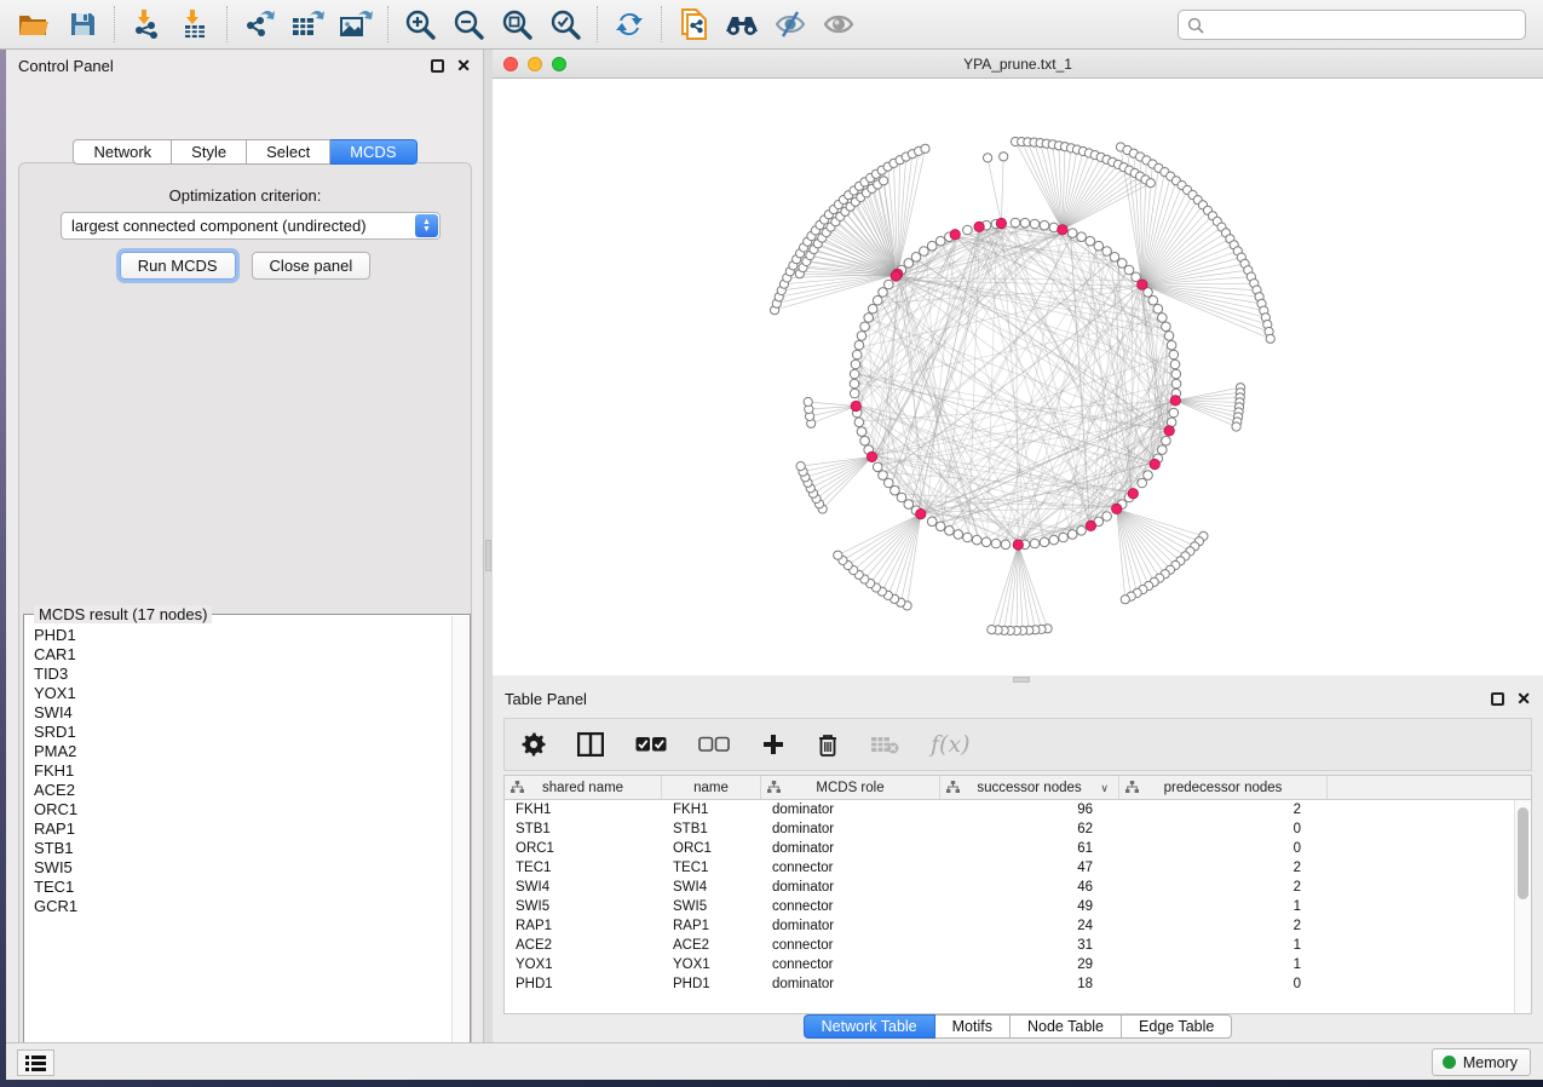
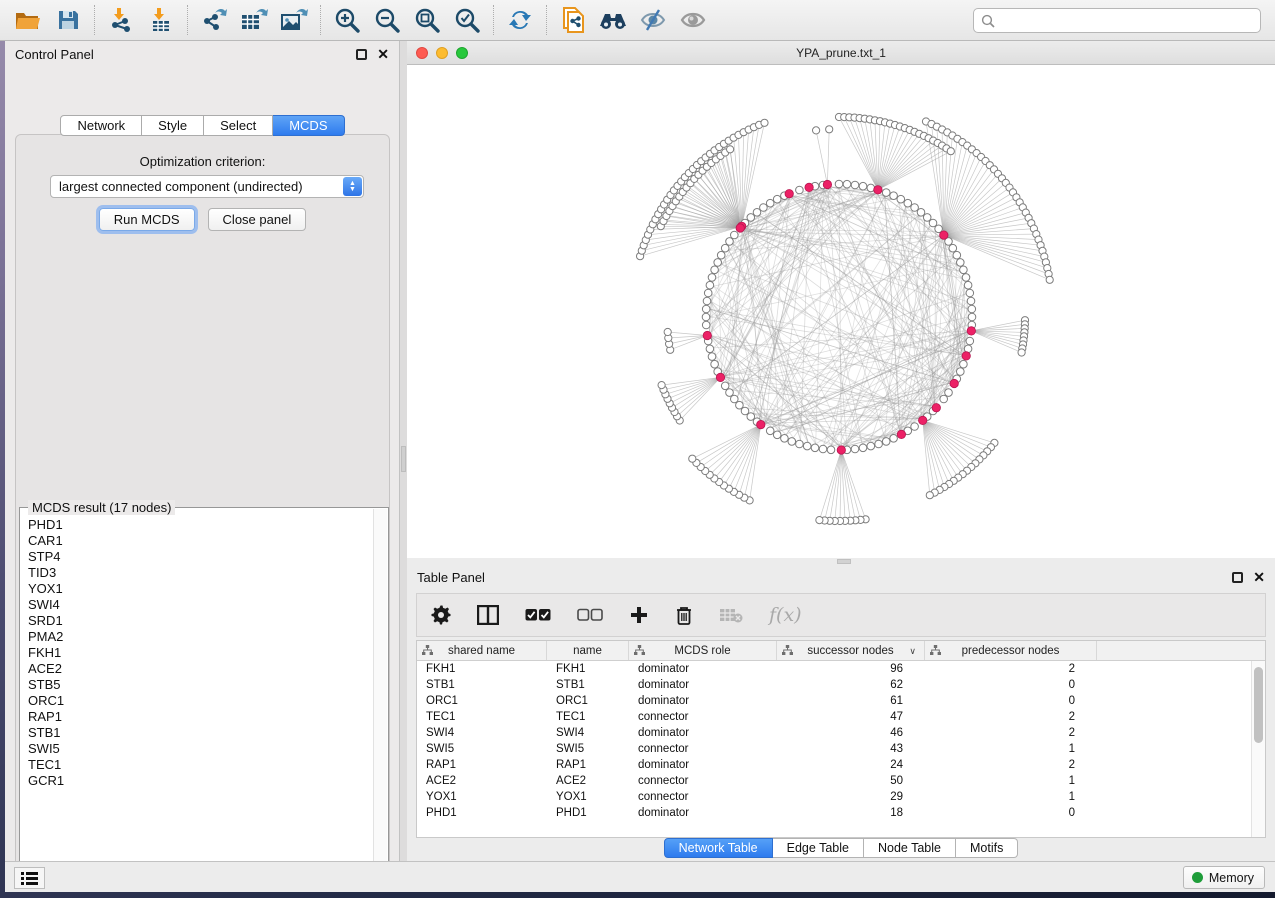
  Control Panel
  ✕
  Network
  Style
  Select
  MCDS
  Optimization criterion:
  largest connected component (undirected)
  Run MCDS
  Close panel
  MCDS result (17 nodes)
  PHD1
  CAR1
+ STP4
  TID3
  YOX1
  SWI4
  SRD1
  PMA2
  FKH1
  ACE2
+ STB5
  ORC1
  RAP1
  STB1
  SWI5
  TEC1
  GCR1
  YPA_prune.txt_1
  Table Panel
  ✕
  f(x)
  shared name
  name
  MCDS role
  successor nodes
  ∨
  predecessor nodes
  FKH1
  FKH1
  dominator
  96
  2
  STB1
  STB1
  dominator
  62
  0
  ORC1
  ORC1
  dominator
  61
  0
  TEC1
  TEC1
  connector
  47
  2
  SWI4
  SWI4
  dominator
  46
  2
  SWI5
  SWI5
  connector
- 49
+ 43
  1
  RAP1
  RAP1
  dominator
  24
  2
  ACE2
  ACE2
  connector
- 31
+ 50
  1
  YOX1
  YOX1
  connector
  29
  1
  PHD1
  PHD1
  dominator
  18
  0
  Network Table
- Motifs
+ Edge Table
  Node Table
- Edge Table
+ Motifs
  Memory
